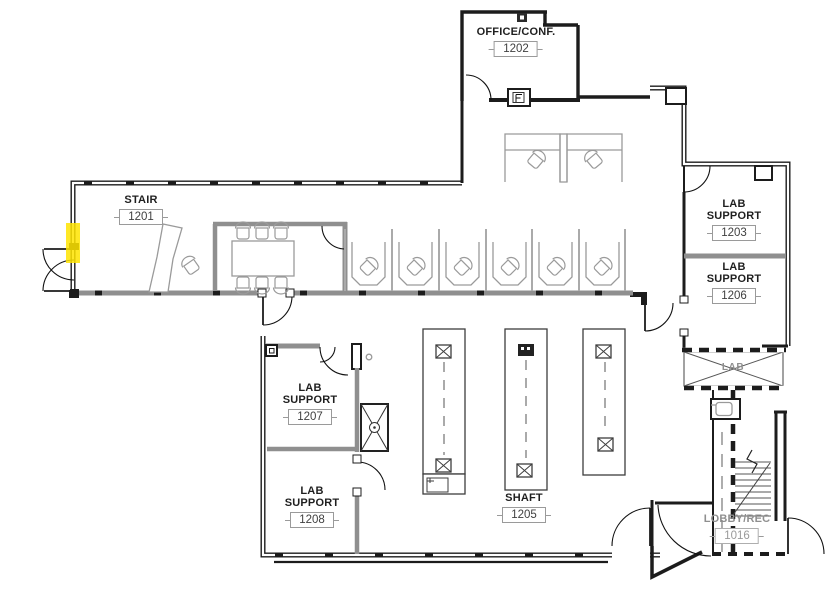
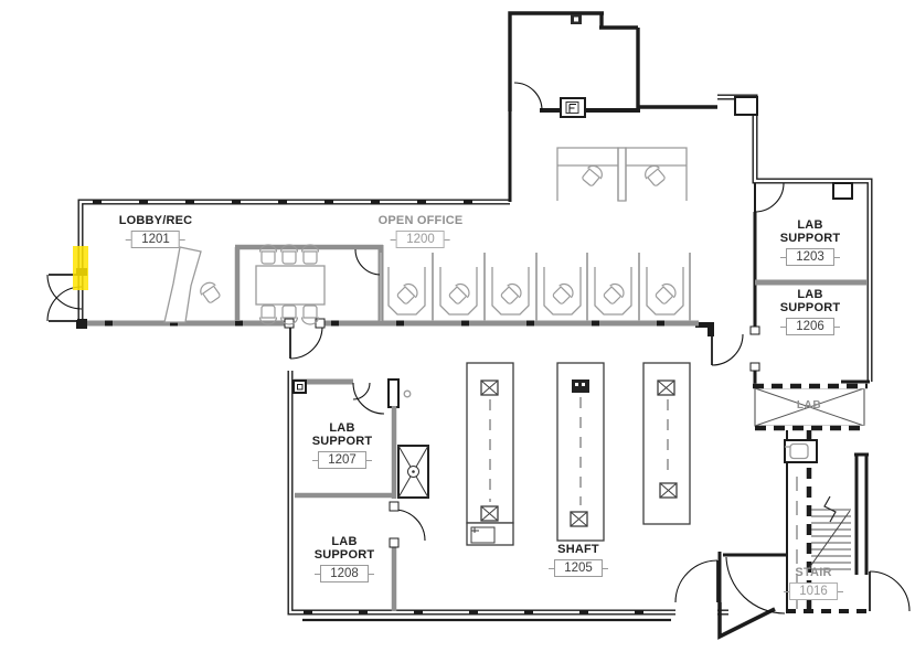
- OFFICE/CONF.
- 1202
- STAIR
+ LOBBY/REC
  1201
+ OPEN OFFICE
+ 1200
  LAB SUPPORT
  1203
  LAB SUPPORT
  1206
  LAB SUPPORT
  1207
  LAB SUPPORT
  1208
  SHAFT
  1205
  LAB
- LOBBY/REC
+ STAIR
  1016
